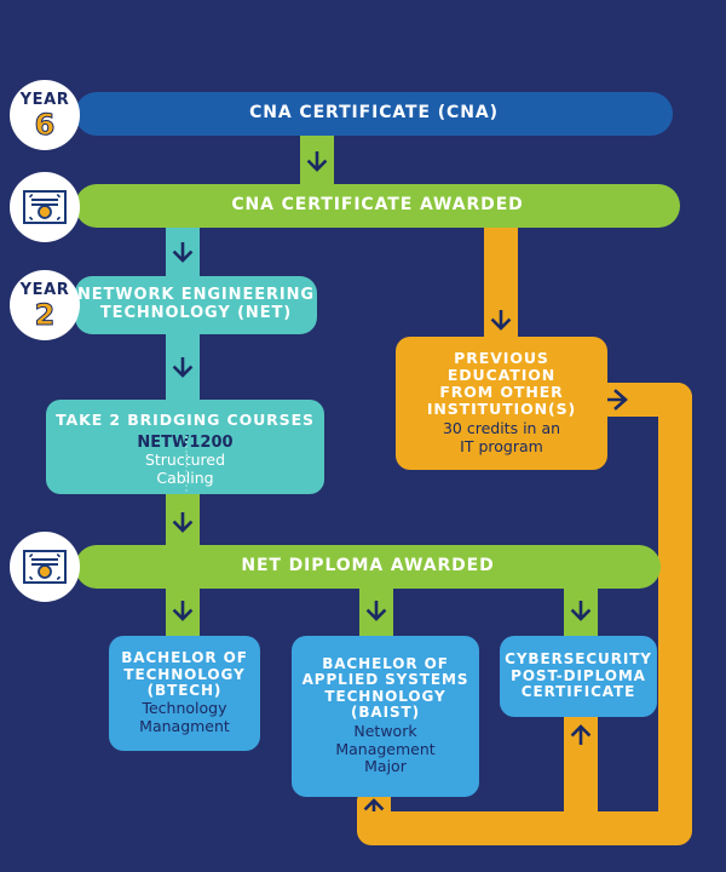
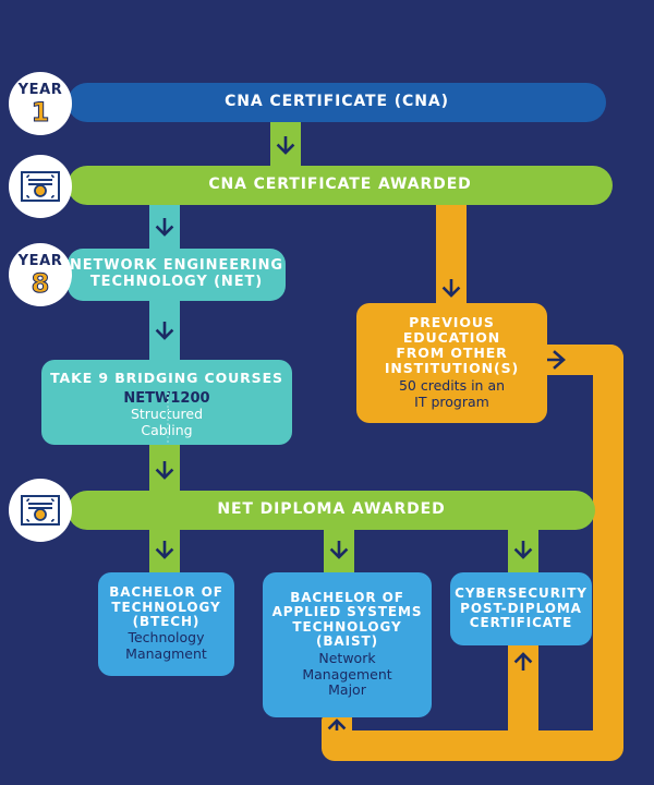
  CNA CERTIFICATE (CNA)
  CNA CERTIFICATE AWARDED
  NETWORK ENGINEERING
  TECHNOLOGY (NET)
- TAKE 2 BRIDGING COURSES
+ TAKE 9 BRIDGING COURSES
  NETW1200
  Structured
  Cabling
  PREVIOUS
  EDUCATION
  FROM OTHER
  INSTITUTION(S)
- 30 credits in an
+ 50 credits in an
  IT program
  NET DIPLOMA AWARDED
  BACHELOR OF
  TECHNOLOGY
  (BTECH)
  Technology
  Managment
  BACHELOR OF
  APPLIED SYSTEMS
  TECHNOLOGY
  (BAIST)
  Network
  Management
  Major
  CYBERSECURITY
  POST-DIPLOMA
  CERTIFICATE
  YEAR
- 6
+ 1
  YEAR
- 2
+ 8
